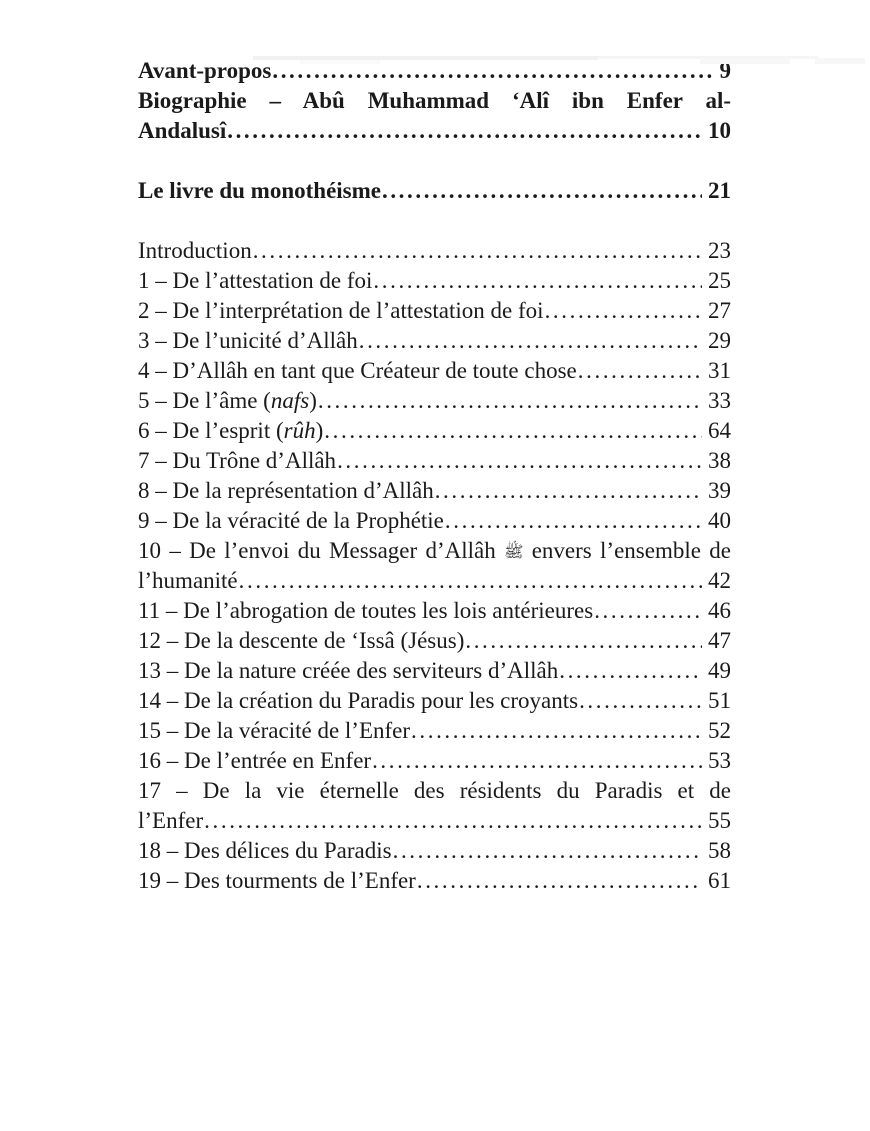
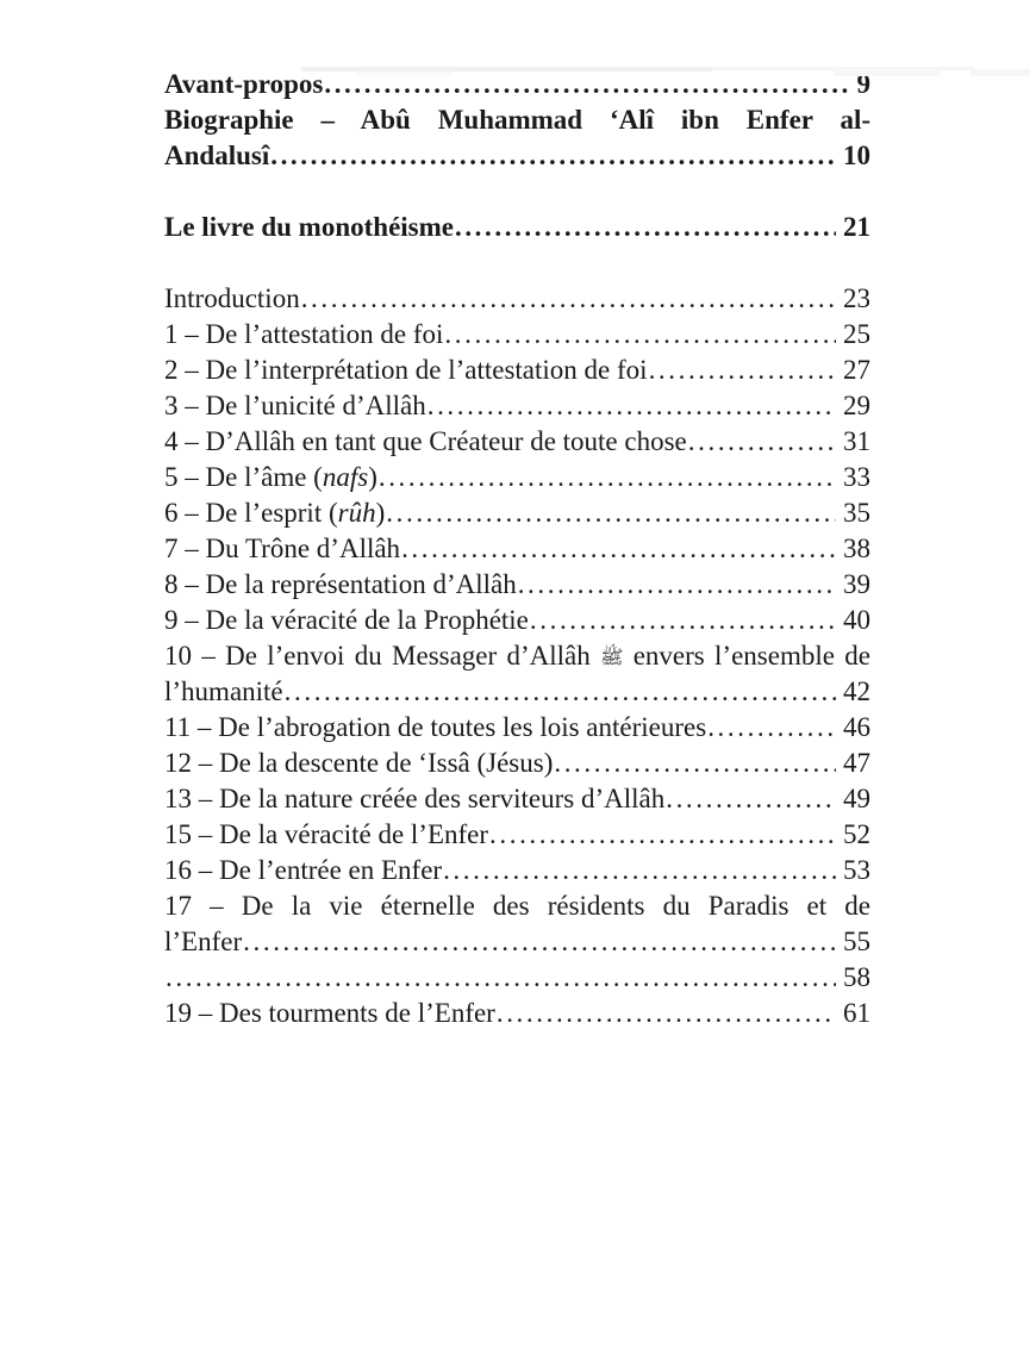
  Avant-propos
  9
  Biographie – Abû Muhammad ‘Alî ibn Enfer al-
  Andalusî
  10
  Le livre du monothéisme
  21
  Introduction
  23
  1 – De l’attestation de foi
  25
  2 – De l’interprétation de l’attestation de foi
  27
  3 – De l’unicité d’Allâh
  29
  4 – D’Allâh en tant que Créateur de toute chose
  31
  5 – De l’âme (nafs)
  33
  6 – De l’esprit (rûh)
- 64
+ 35
  7 – Du Trône d’Allâh
  38
  8 – De la représentation d’Allâh
  39
  9 – De la véracité de la Prophétie
  40
  10 – De l’envoi du Messager d’Allâh ﷺ envers l’ensemble de
  l’humanité
  42
  11 – De l’abrogation de toutes les lois antérieures
  46
  12 – De la descente de ‘Issâ (Jésus)
  47
  13 – De la nature créée des serviteurs d’Allâh
  49
- 14 – De la création du Paradis pour les croyants
- 51
  15 – De la véracité de l’Enfer
  52
  16 – De l’entrée en Enfer
  53
  17 – De la vie éternelle des résidents du Paradis et de
  l’Enfer
  55
- 18 – Des délices du Paradis
  58
  19 – Des tourments de l’Enfer
  61
